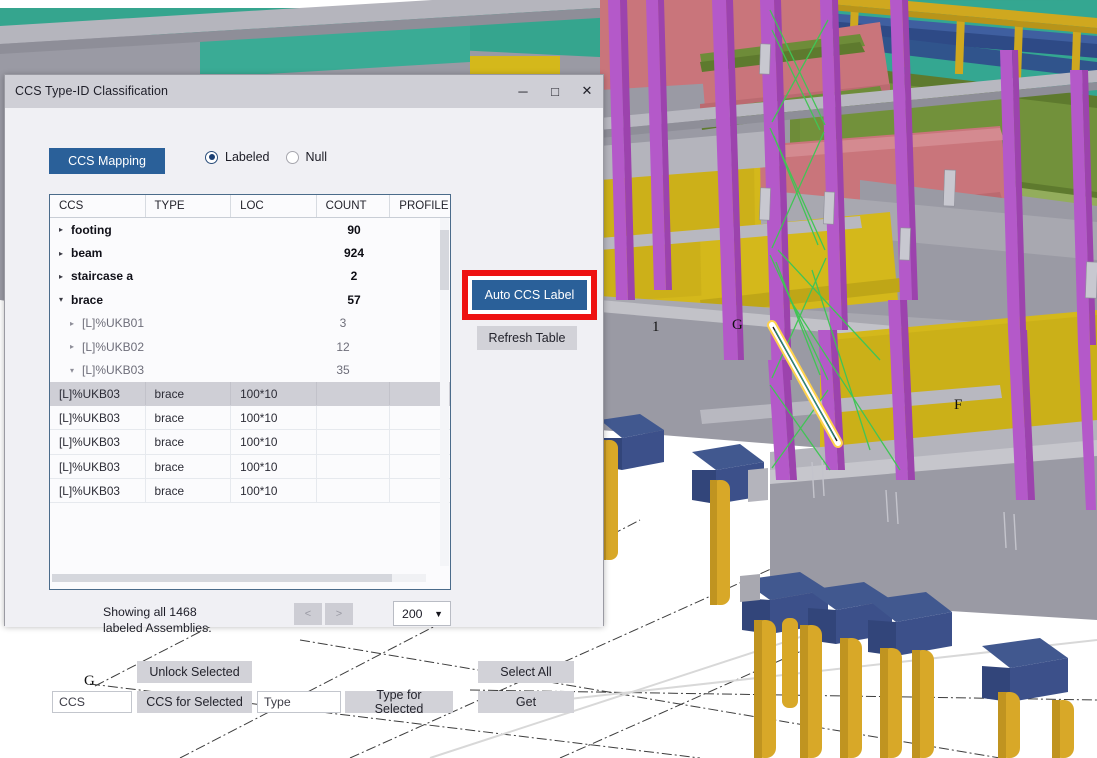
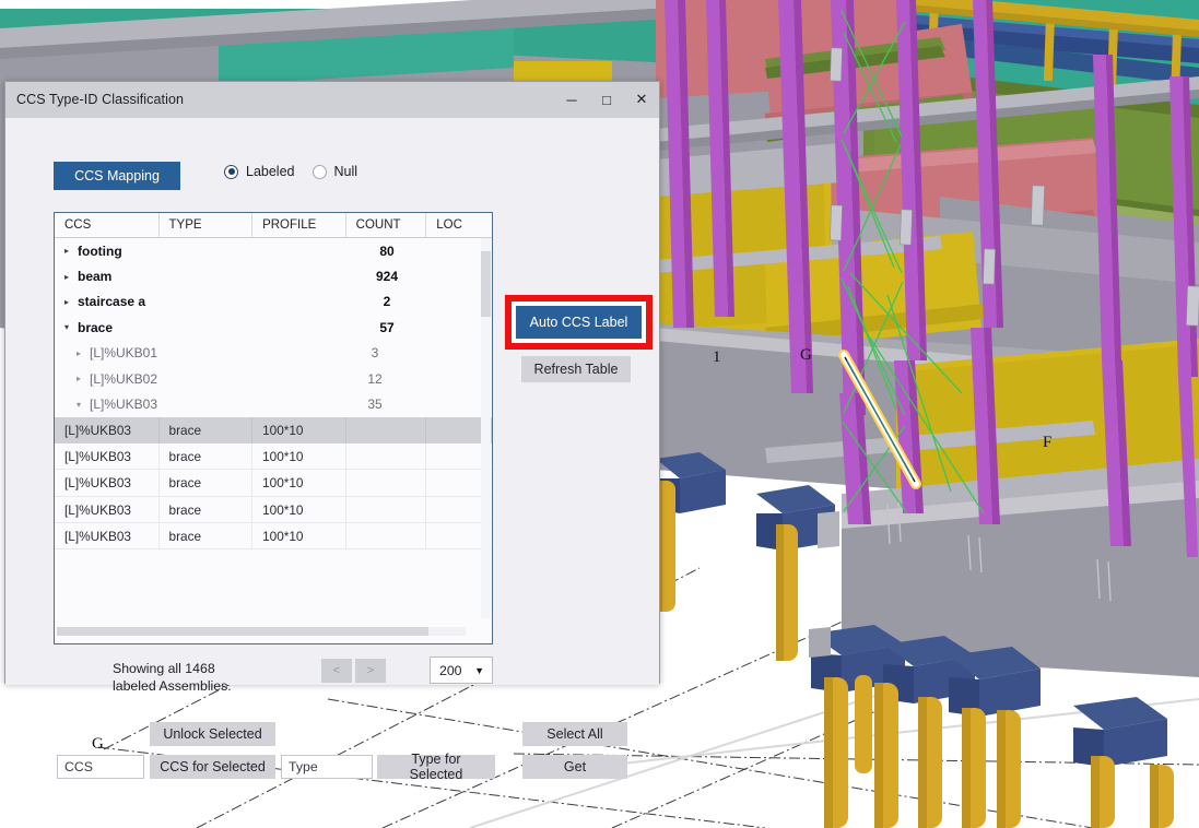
  1
  G
  F
  G
  CCS Type-ID Classification
  ─
  □
  ✕
  CCS Mapping
  Labeled
  Null
  CCS
  TYPE
- LOC
+ PROFILE
  COUNT
- PROFILE
+ LOC
  ▸
  footing
- 90
+ 80
  ▸
  beam
  924
  ▸
  staircase a
  2
  ▾
  brace
  57
  ▸
  [L]%UKB01
  3
  ▸
  [L]%UKB02
  12
  ▾
  [L]%UKB03
  35
  [L]%UKB03
  brace
  100*10
  [L]%UKB03
  brace
  100*10
  [L]%UKB03
  brace
  100*10
  [L]%UKB03
  brace
  100*10
  [L]%UKB03
  brace
  100*10
  Auto CCS Label
  Refresh Table
  Showing all 1468
  labeled Assemblies.
  <
  >
  200
  ▼
  Unlock Selected
  CCS
  CCS for Selected
  Type
  Type for Selected
  Select All
  Get
